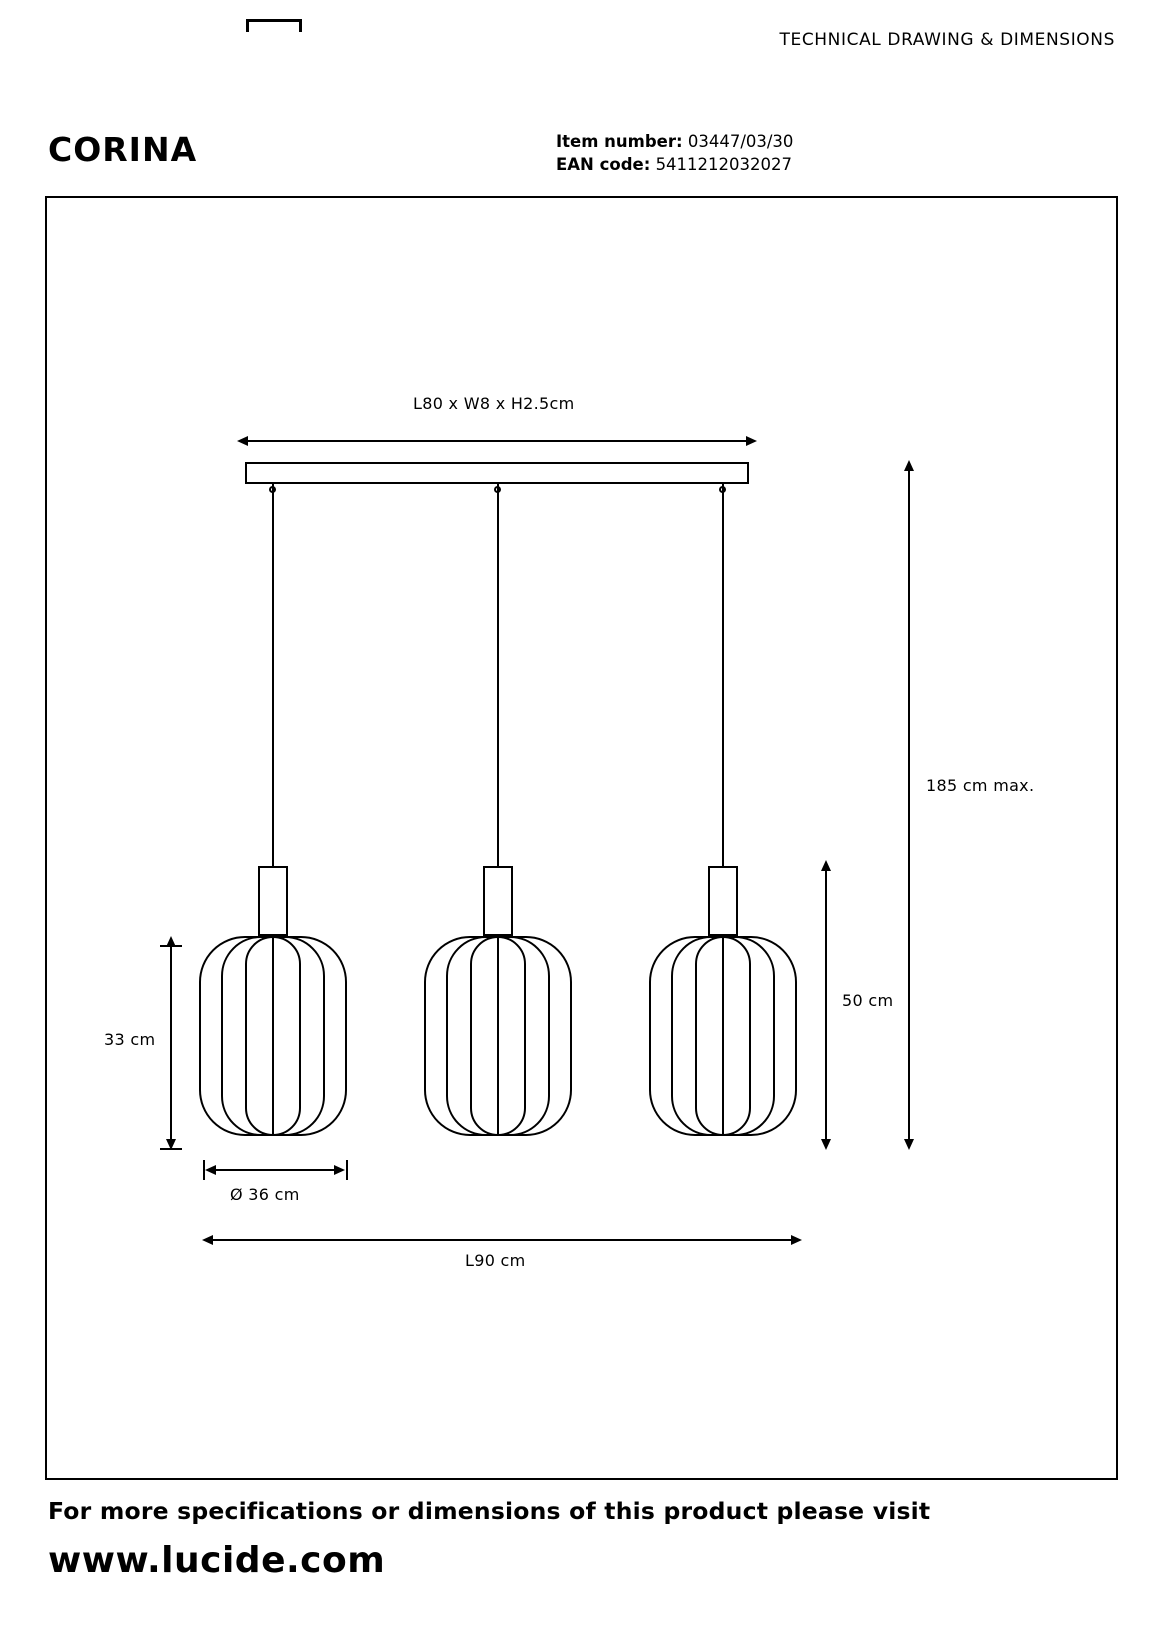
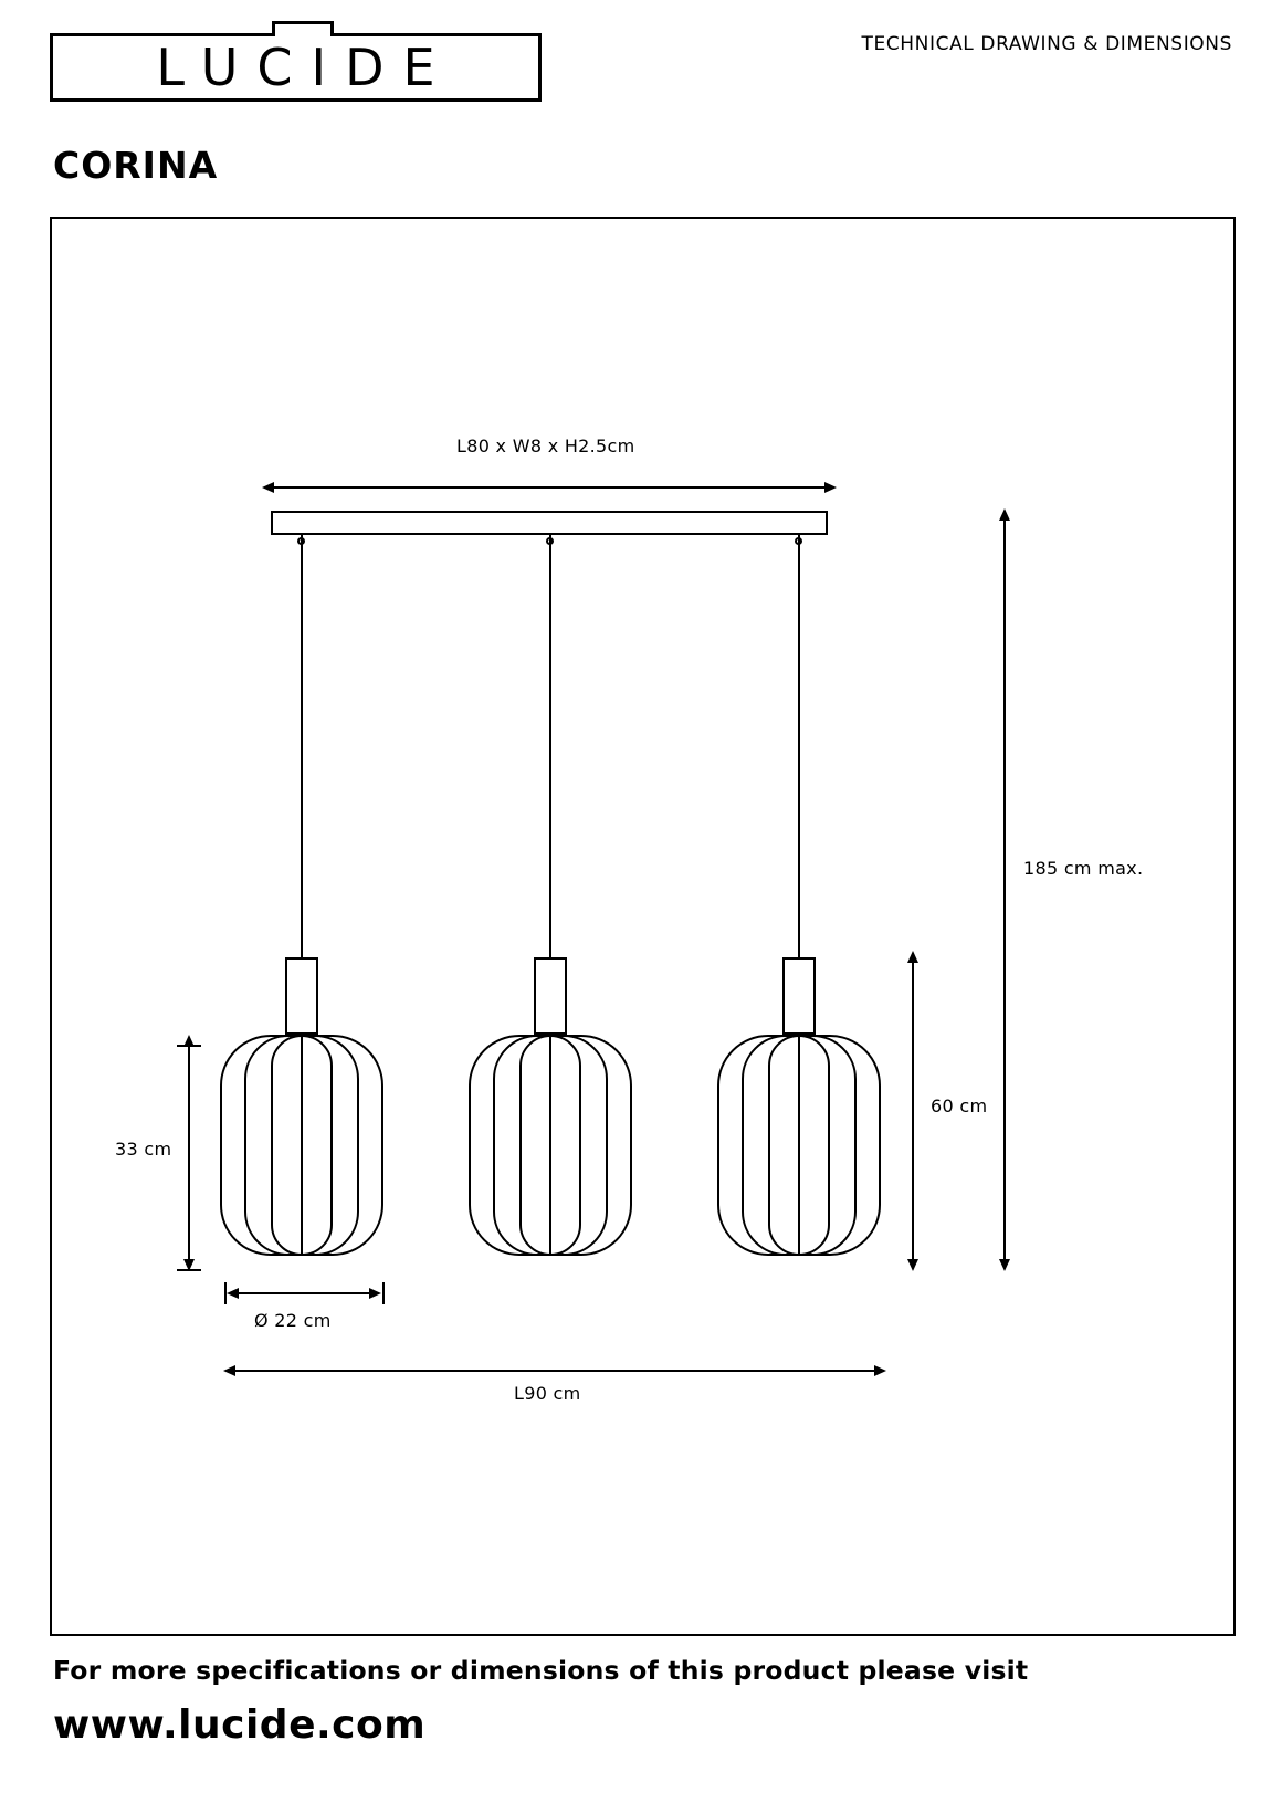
+ LUCIDE
  TECHNICAL DRAWING & DIMENSIONS
  CORINA
- Item number: 03447/03/30
- EAN code: 5411212032027
  L80 x W8 x H2.5cm
  185 cm max.
- 50 cm
+ 60 cm
  33 cm
- Ø 36 cm
+ Ø 22 cm
  L90 cm
  For more specifications or dimensions of this product please visit
  www.lucide.com
